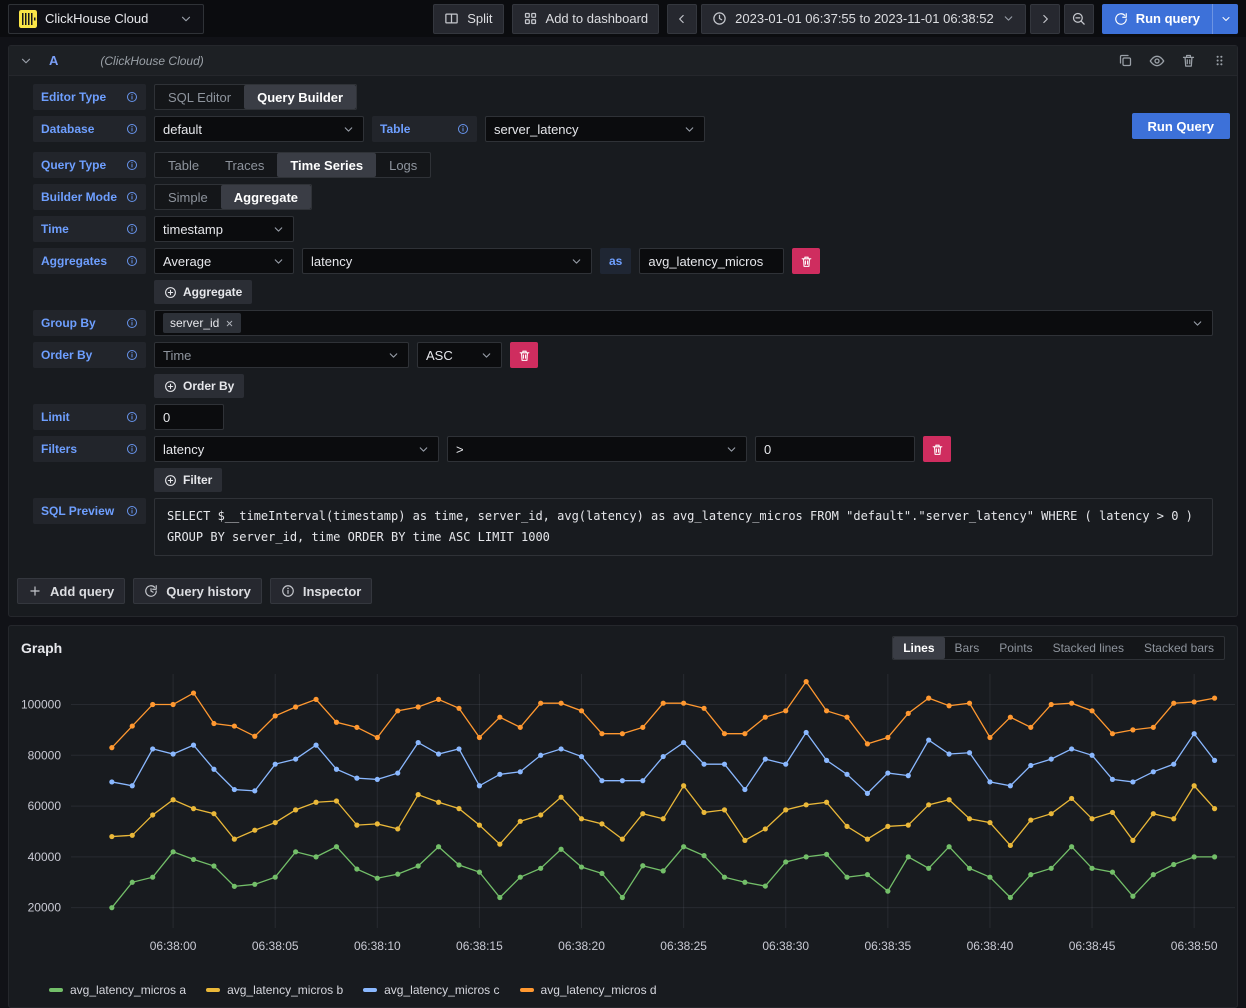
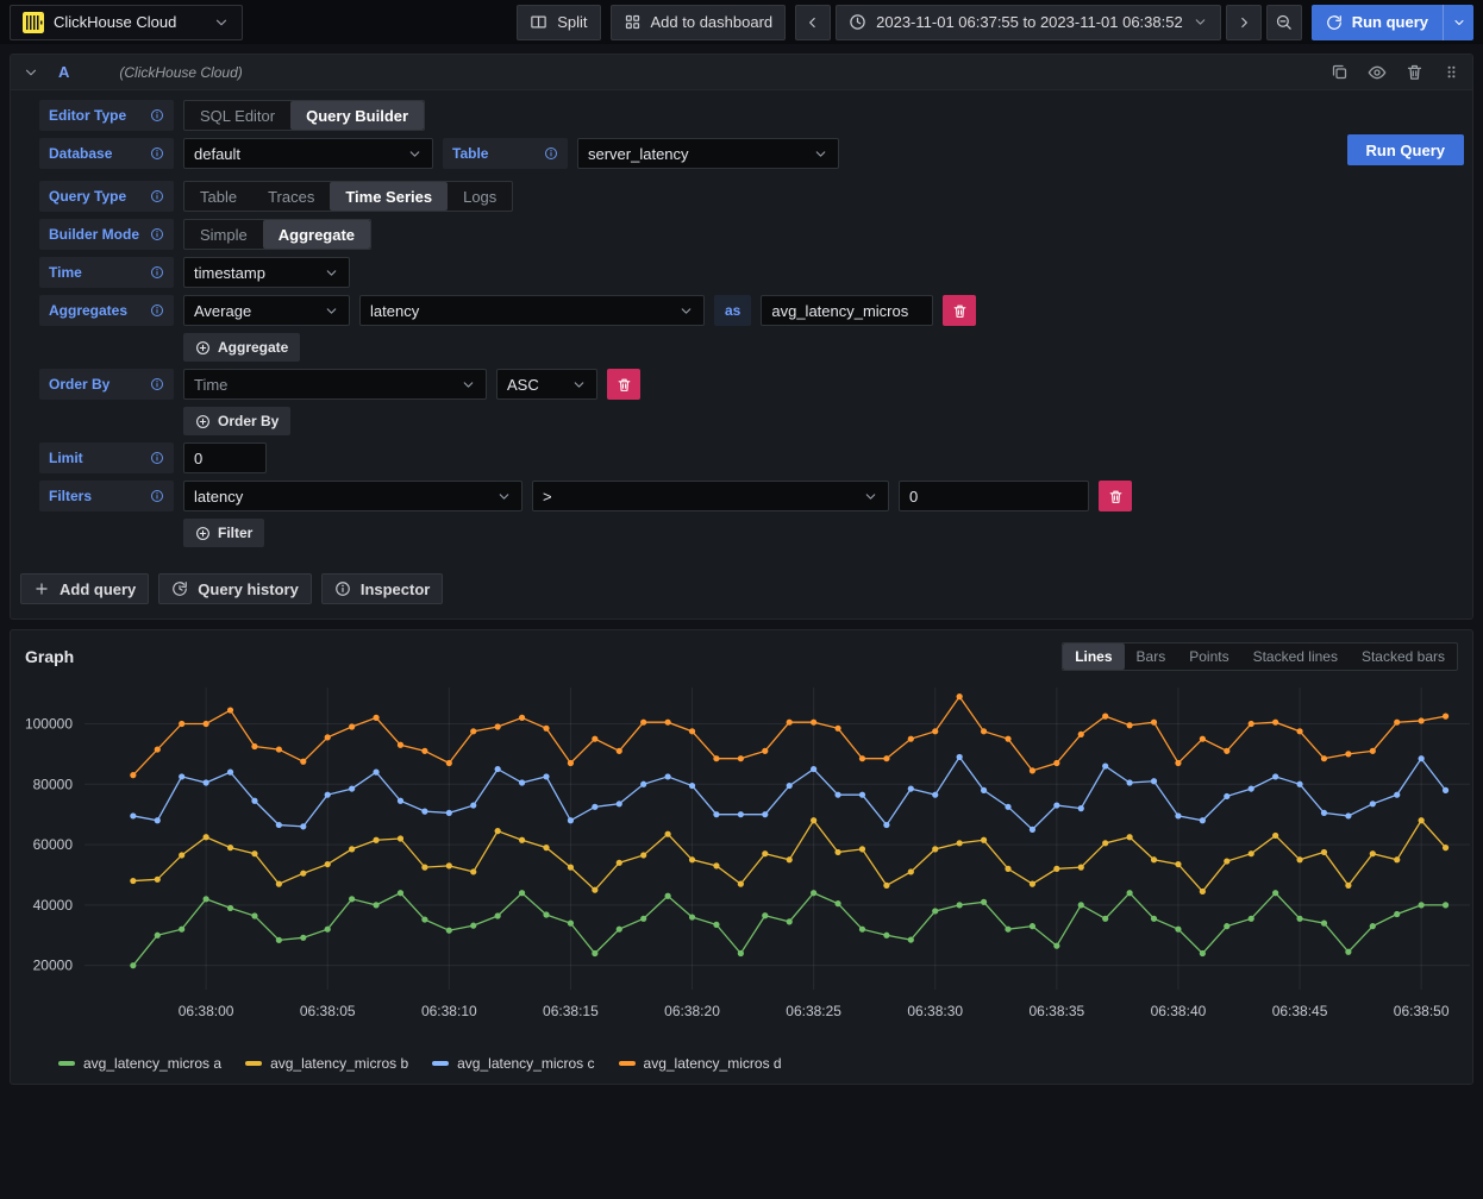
  ClickHouse Cloud
  Split
  Add to dashboard
- 2023-01-01 06:37:55 to 2023-11-01 06:38:52
+ 2023-11-01 06:37:55 to 2023-11-01 06:38:52
  Run query
  A
  (ClickHouse Cloud)
  Run Query
  Editor Type
  SQL Editor
  Query Builder
  Database
  default
  Table
  server_latency
  Query Type
  Table
  Traces
  Time Series
  Logs
  Builder Mode
  Simple
  Aggregate
  Time
  timestamp
  Aggregates
  Average
  latency
  as
  avg_latency_micros
  Aggregate
- Group By
- server_id
  Order By
  Time
  ASC
  Order By
  Limit
  0
  Filters
  latency
  >
  0
  Filter
- SQL Preview
- SELECT $__timeInterval(timestamp) as time, server_id, avg(latency) as avg_latency_micros FROM "default"."server_latency" WHERE ( latency > 0 ) GROUP BY server_id, time ORDER BY time ASC LIMIT 1000
  Add query
  Query history
  Inspector
  Graph
  Lines
  Bars
  Points
  Stacked lines
  Stacked bars
  06:38:00
  06:38:05
  06:38:10
  06:38:15
  06:38:20
  06:38:25
  06:38:30
  06:38:35
  06:38:40
  06:38:45
  06:38:50
  20000
  40000
  60000
  80000
  100000
  avg_latency_micros a
  avg_latency_micros b
  avg_latency_micros c
  avg_latency_micros d
